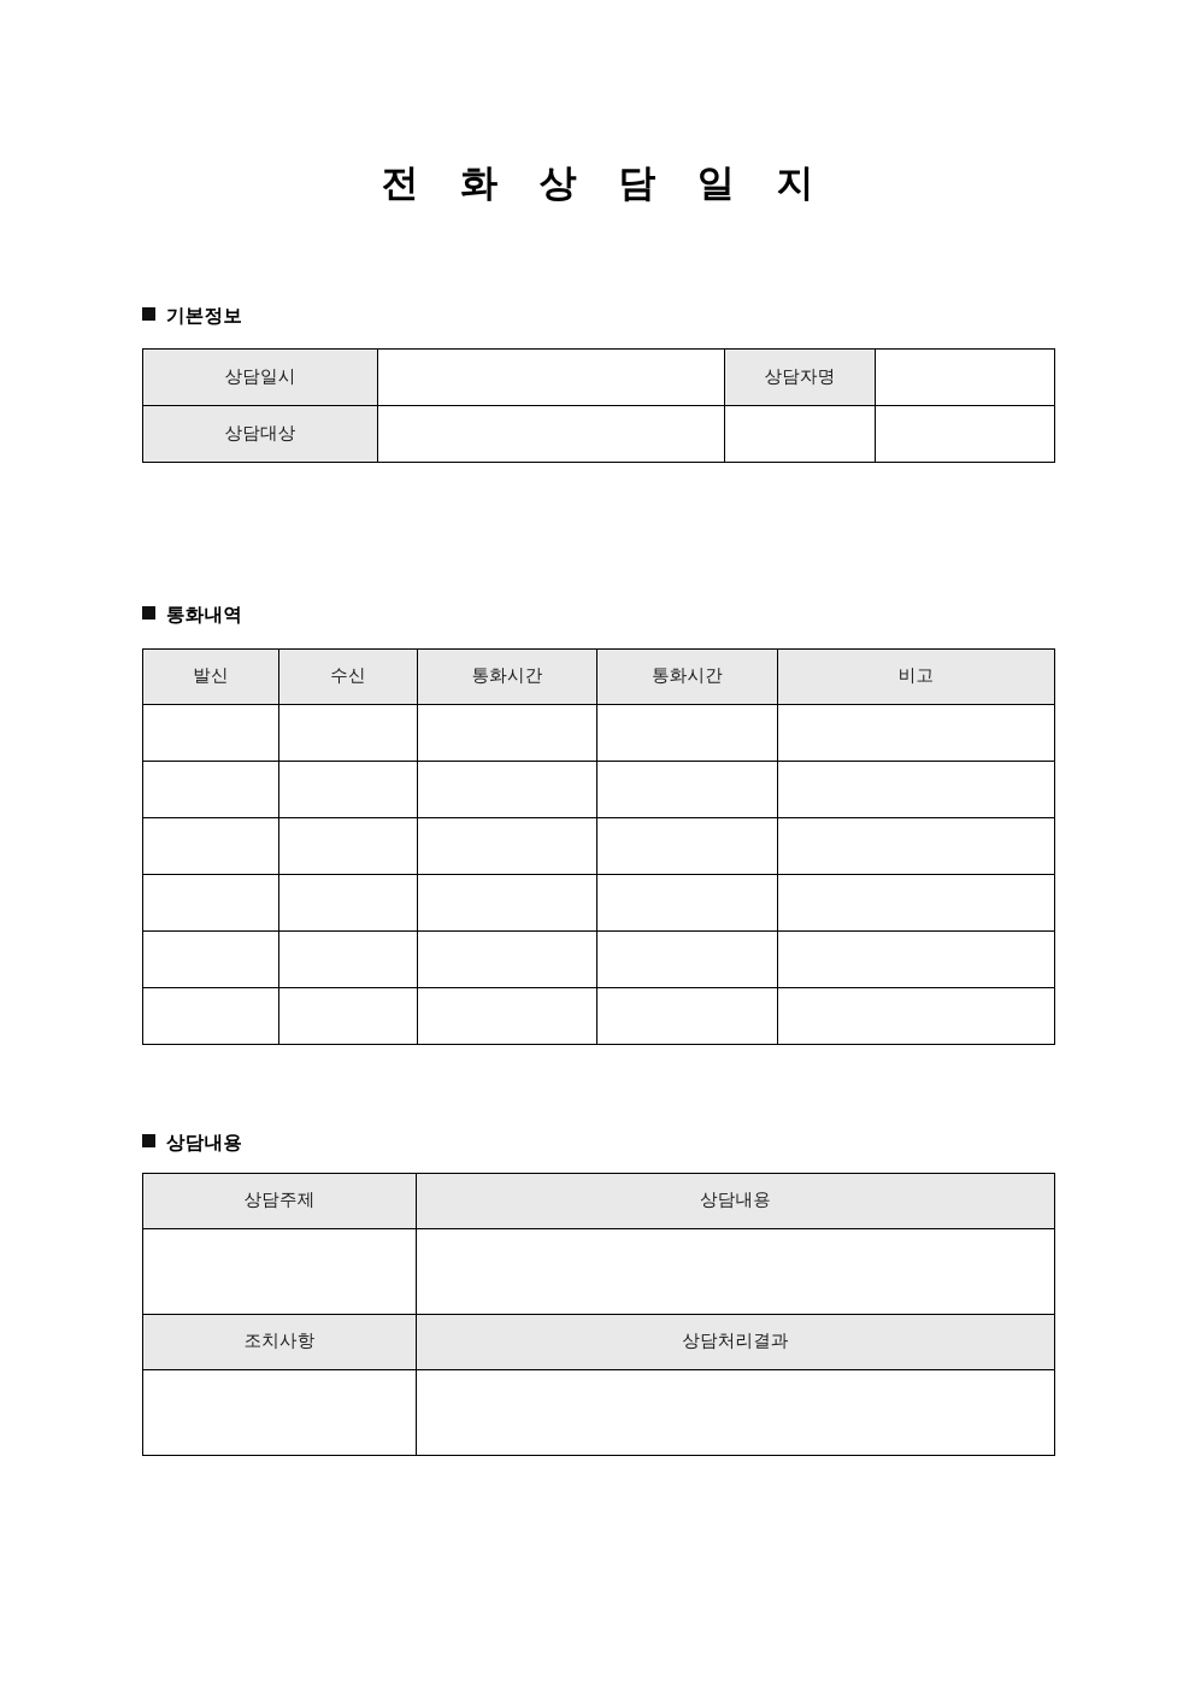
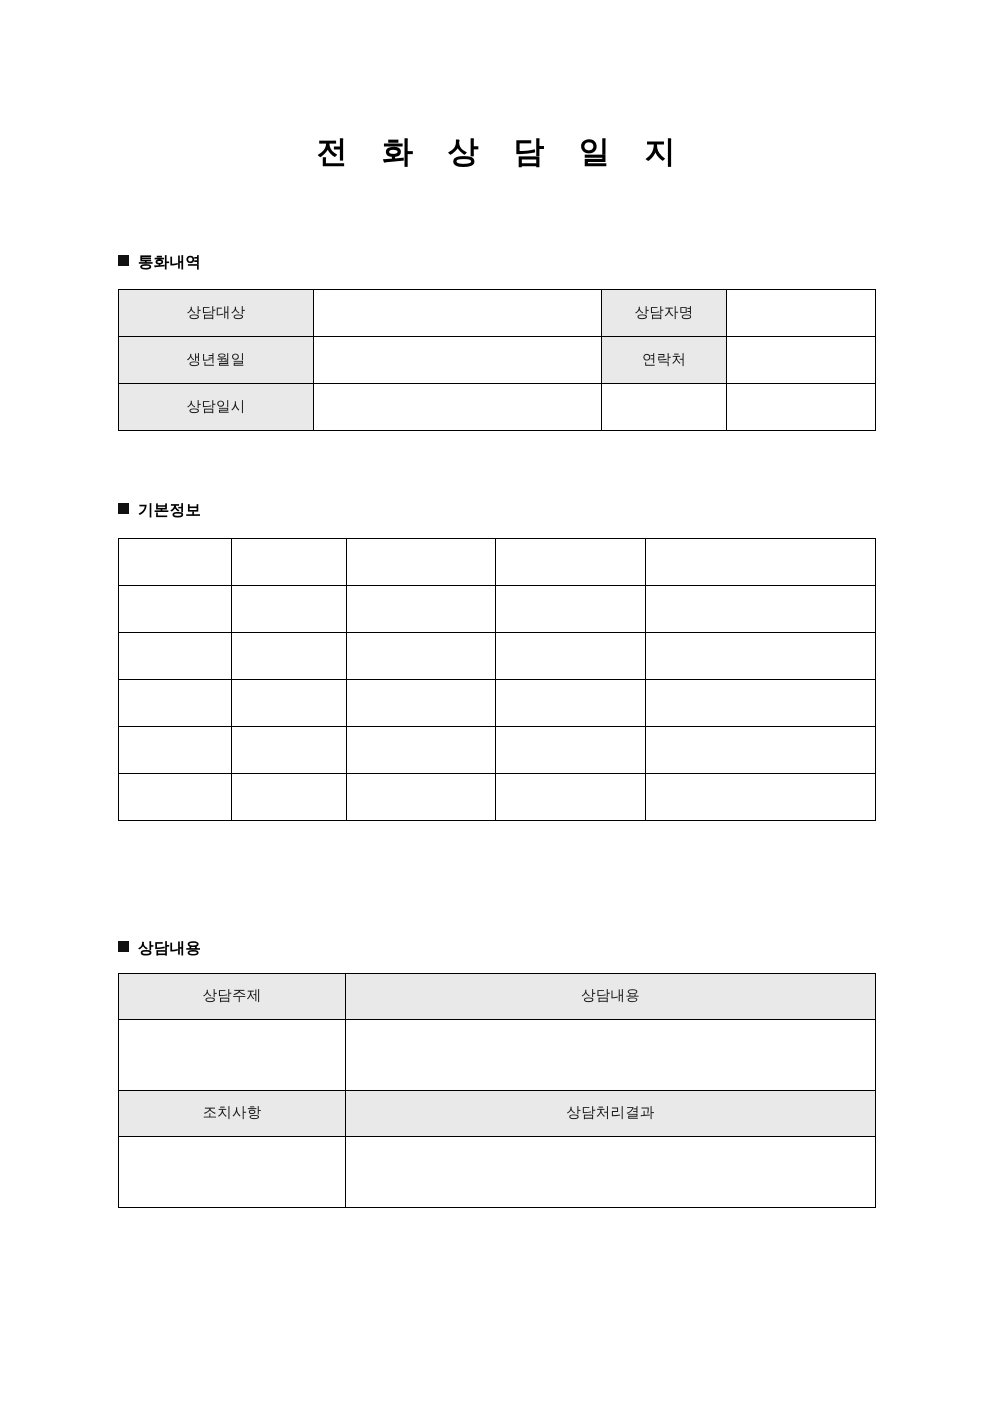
  전 화 상 담 일 지
- 기본정보
+ 통화내역
- 상담일시		상담자명
+ 상담대상		상담자명
+ 생년월일		연락처
- 상담대상
+ 상담일시
- 통화내역
+ 기본정보
- 발신	수신	통화시간	통화시간	비고
  상담내용
  상담주제	상담내용
  조치사항	상담처리결과
